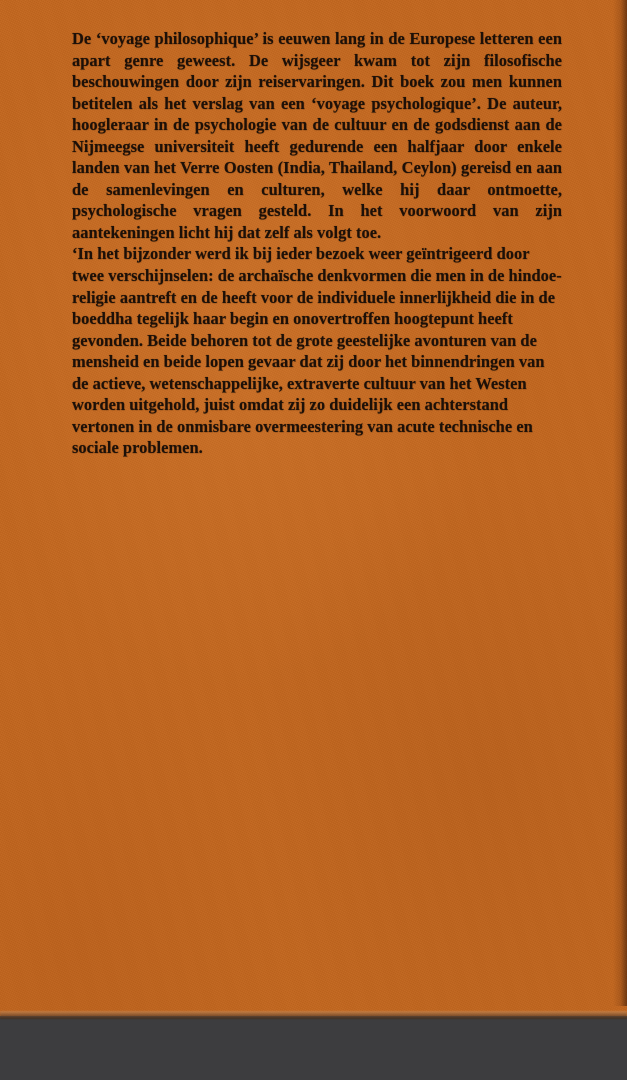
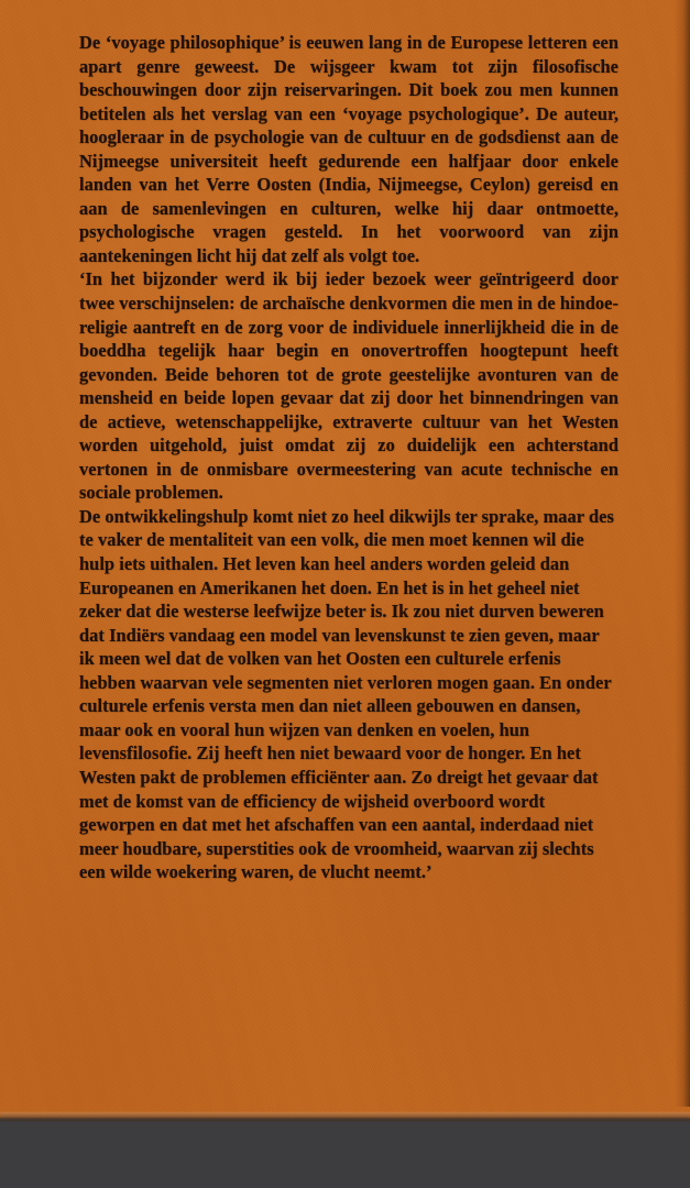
- De ‘voyage philosophique’ is eeuwen lang in de Europese letteren een apart genre geweest. De wijsgeer kwam tot zijn filosofische beschouwingen door zijn reiservaringen. Dit boek zou men kunnen betitelen als het verslag van een ‘voyage psychologique’. De auteur, hoogleraar in de psychologie van de cultuur en de godsdienst aan de Nijmeegse universiteit heeft gedurende een halfjaar door enkele landen van het Verre Oosten (India, Thailand, Ceylon) gereisd en aan de samenlevingen en culturen, welke hij daar ontmoette, psychologische vragen gesteld. In het voorwoord van zijn aantekeningen licht hij dat zelf als volgt toe.
+ De ‘voyage philosophique’ is eeuwen lang in de Europese letteren een apart genre geweest. De wijsgeer kwam tot zijn filosofische beschouwingen door zijn reiservaringen. Dit boek zou men kunnen betitelen als het verslag van een ‘voyage psychologique’. De auteur, hoogleraar in de psychologie van de cultuur en de godsdienst aan de Nijmeegse universiteit heeft gedurende een halfjaar door enkele landen van het Verre Oosten (India, Nijmeegse, Ceylon) gereisd en aan de samenlevingen en culturen, welke hij daar ontmoette, psychologische vragen gesteld. In het voorwoord van zijn aantekeningen licht hij dat zelf als volgt toe.
- ‘In het bijzonder werd ik bij ieder bezoek weer geïntrigeerd door twee verschijnselen: de archaïsche denkvormen die men in de hindoe-religie aantreft en de heeft voor de individuele innerlijkheid die in de boeddha tegelijk haar begin en onovertroffen hoogtepunt heeft gevonden. Beide behoren tot de grote geestelijke avonturen van de mensheid en beide lopen gevaar dat zij door het binnendringen van de actieve, wetenschappelijke, extraverte cultuur van het Westen worden uitgehold, juist omdat zij zo duidelijk een achterstand vertonen in de onmisbare overmeestering van acute technische en sociale problemen.
+ ‘In het bijzonder werd ik bij ieder bezoek weer geïntrigeerd door twee verschijnselen: de archaïsche denkvormen die men in de hindoe-religie aantreft en de zorg voor de individuele innerlijkheid die in de boeddha tegelijk haar begin en onovertroffen hoogtepunt heeft gevonden. Beide behoren tot de grote geestelijke avonturen van de mensheid en beide lopen gevaar dat zij door het binnendringen van de actieve, wetenschappelijke, extraverte cultuur van het Westen worden uitgehold, juist omdat zij zo duidelijk een achterstand vertonen in de onmisbare overmeestering van acute technische en sociale problemen.
+ De ontwikkelingshulp komt niet zo heel dikwijls ter sprake, maar des te vaker de mentaliteit van een volk, die men moet kennen wil die hulp iets uithalen. Het leven kan heel anders worden geleid dan Europeanen en Amerikanen het doen. En het is in het geheel niet zeker dat die westerse leefwijze beter is. Ik zou niet durven beweren dat Indiërs vandaag een model van levenskunst te zien geven, maar ik meen wel dat de volken van het Oosten een culturele erfenis hebben waarvan vele segmenten niet verloren mogen gaan. En onder culturele erfenis versta men dan niet alleen gebouwen en dansen, maar ook en vooral hun wijzen van denken en voelen, hun levensfilosofie. Zij heeft hen niet bewaard voor de honger. En het Westen pakt de problemen efficiënter aan. Zo dreigt het gevaar dat met de komst van de efficiency de wijsheid overboord wordt geworpen en dat met het afschaffen van een aantal, inderdaad niet meer houdbare, superstities ook de vroomheid, waarvan zij slechts een wilde woekering waren, de vlucht neemt.’
